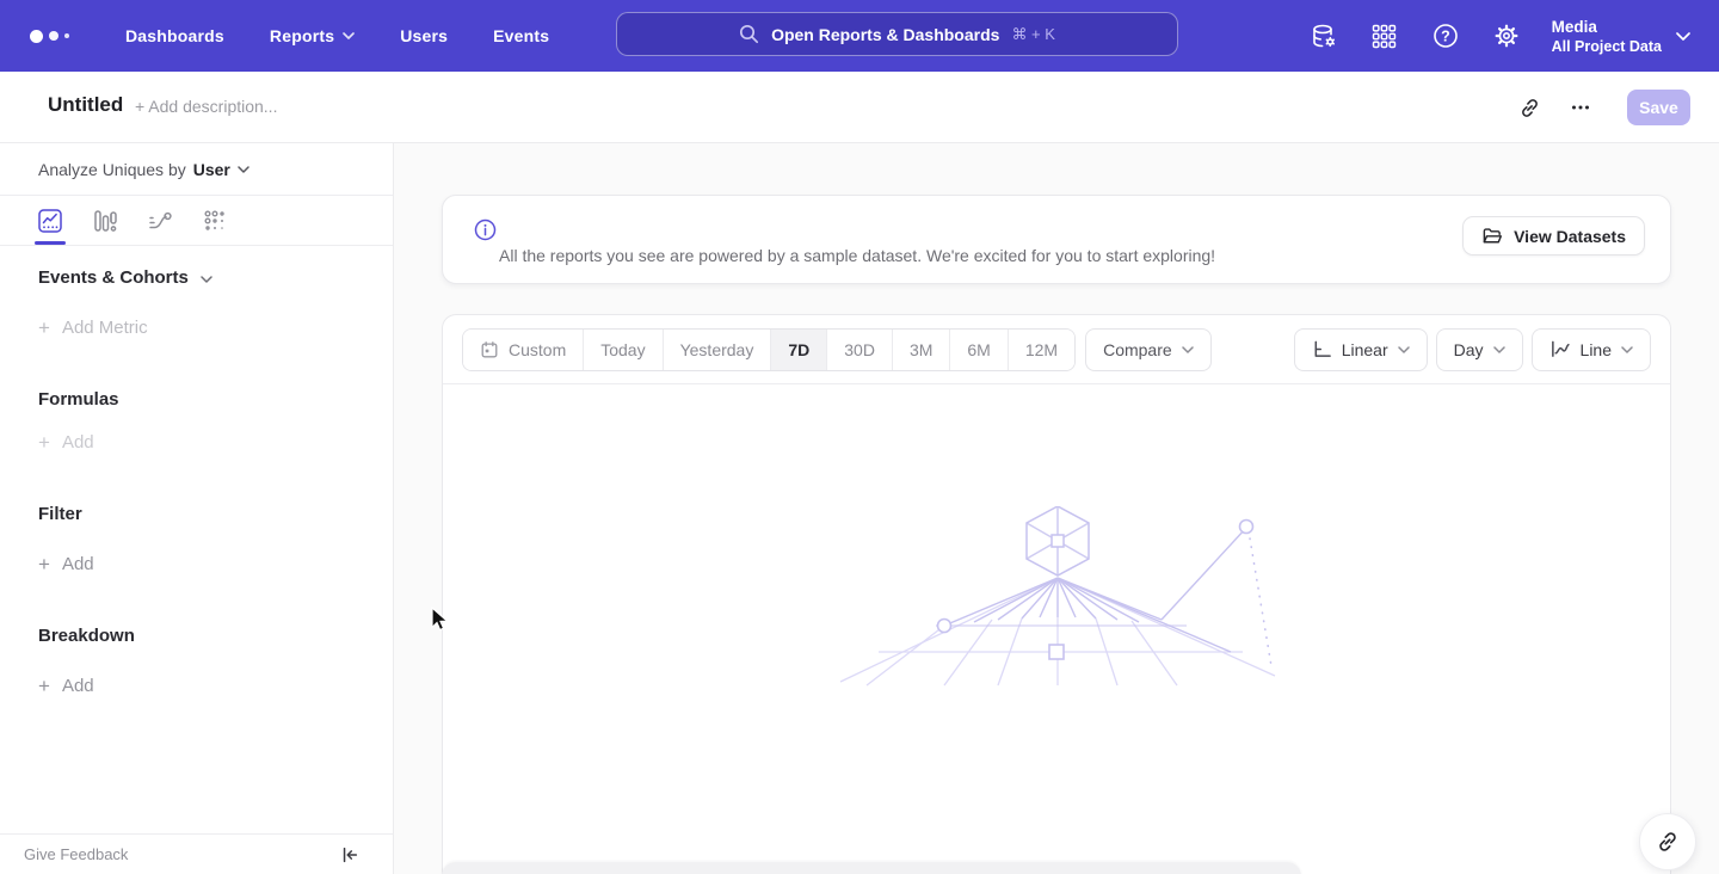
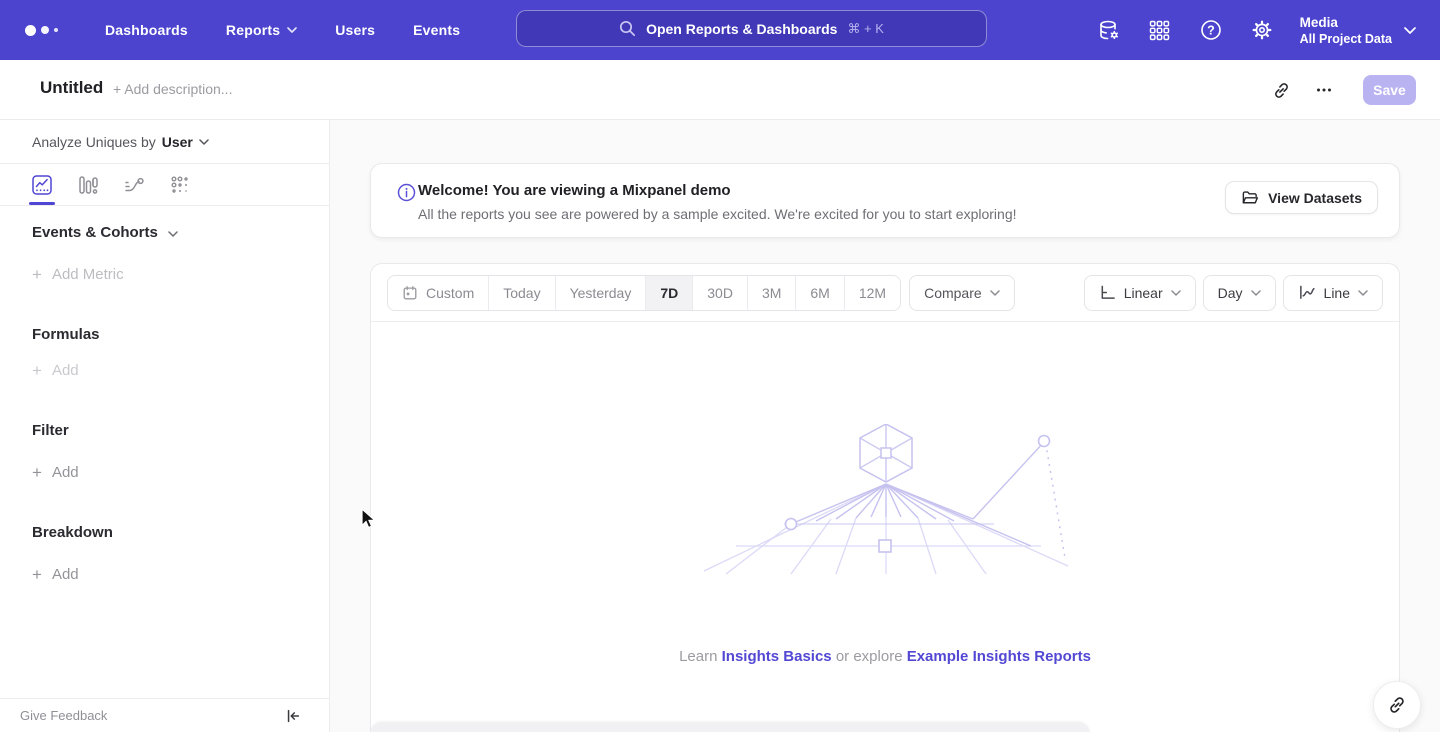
  Dashboards
  Reports
  Users
  Events
  Open Reports & Dashboards
  ⌘ + K
  ?
  Media
  All Project Data
  Untitled
  + Add description...
  Save
  Analyze Uniques by
  User
  Events & Cohorts
  +
  Add Metric
  Formulas
  +
  Add
  Filter
  +
  Add
  Breakdown
  +
  Add
  Give Feedback
+ Welcome! You are viewing a Mixpanel demo
- All the reports you see are powered by a sample dataset. We're excited for you to start exploring!
+ All the reports you see are powered by a sample excited. We're excited for you to start exploring!
  View Datasets
  Custom
  Today
  Yesterday
  7D
  30D
  3M
  6M
  12M
  Compare
  Linear
  Day
  Line
+ Learn Insights Basics or explore Example Insights Reports
